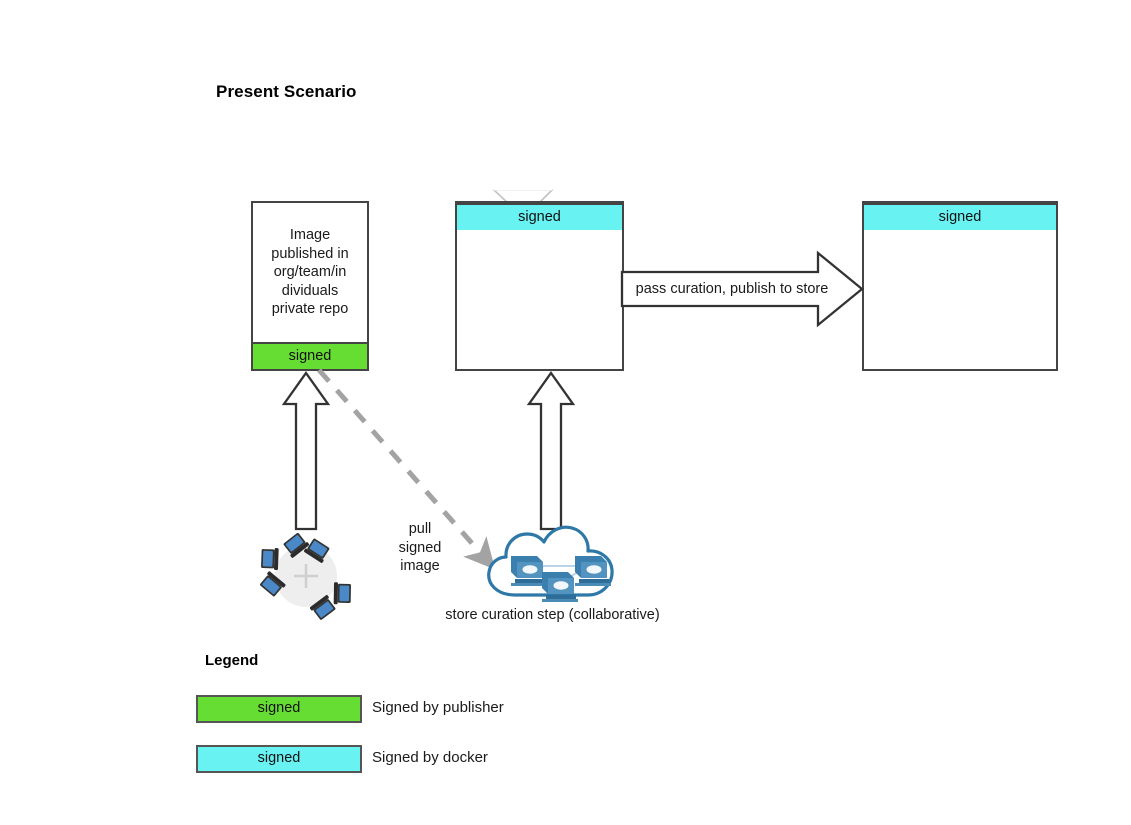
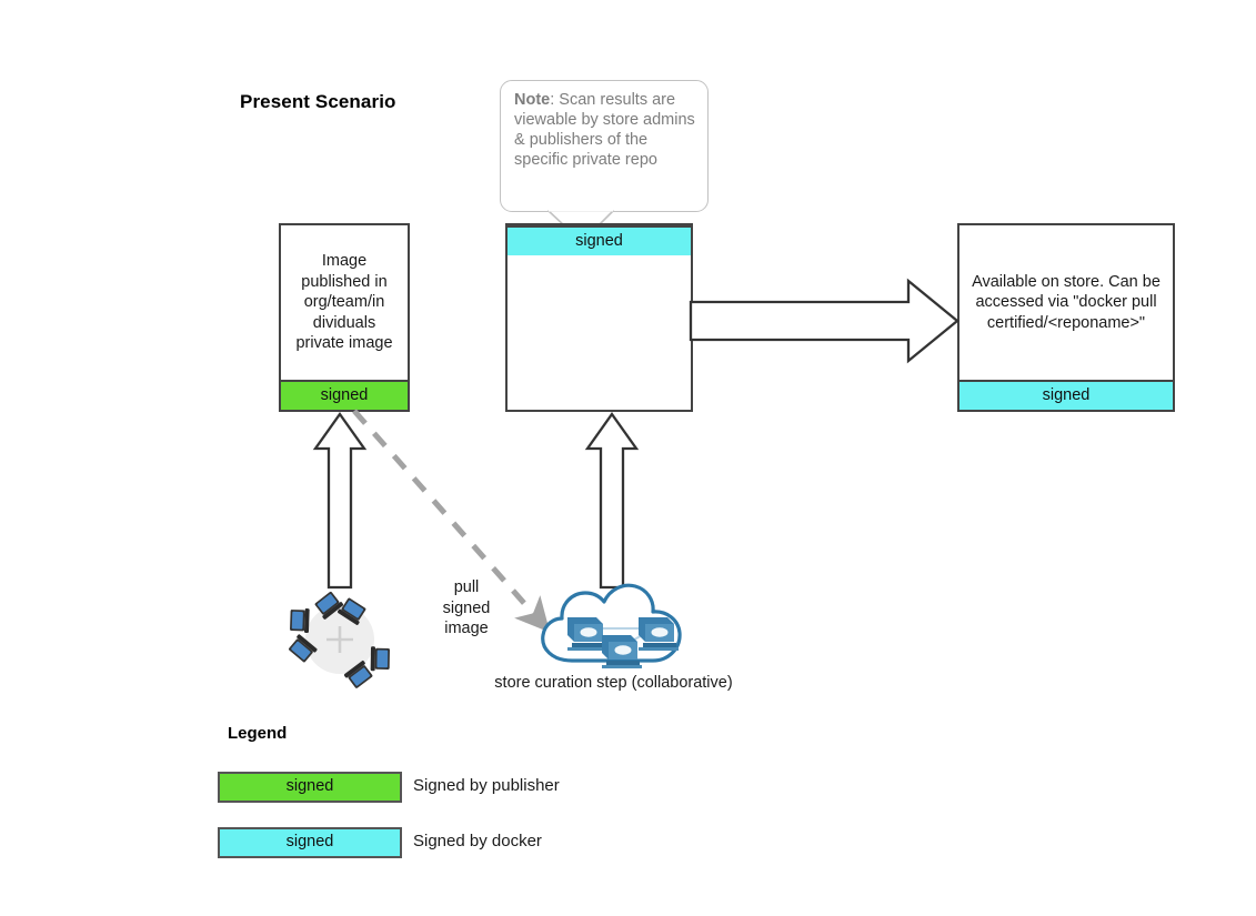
  Present Scenario
+ Note: Scan results are viewable by store admins & publishers of the specific private repo
- Image published in org/team/in dividuals private repo
+ Image published in org/team/in dividuals private image
  signed
  signed
+ Available on store. Can be accessed via "docker pull certified/<reponame>"
  signed
- pass curation, publish to store
  pull
  signed
  image
  store curation step (collaborative)
  Legend
  signed
  Signed by publisher
  signed
  Signed by docker
